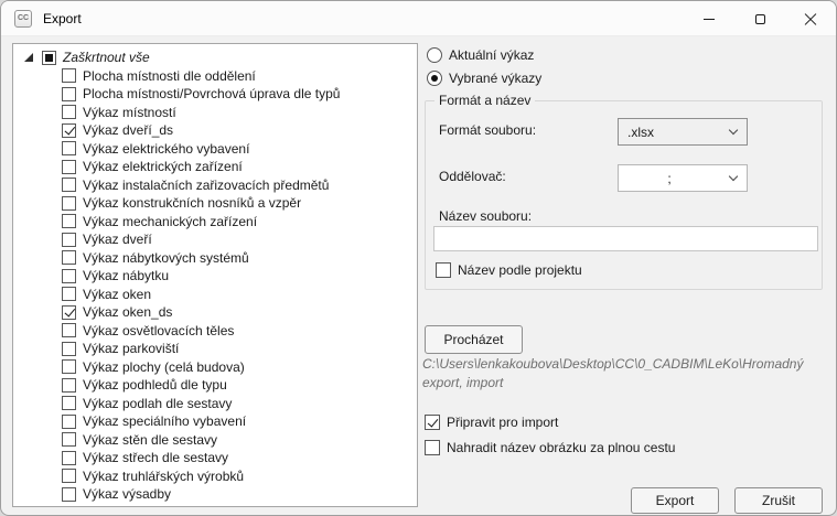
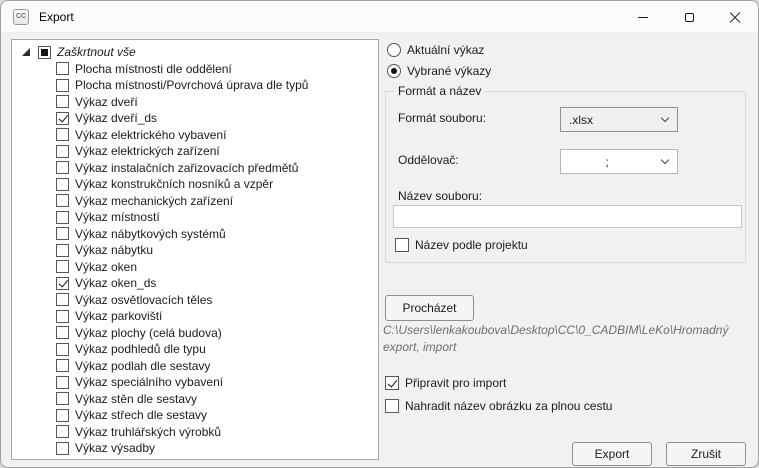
  Export
  Zaškrtnout vše
  Plocha místnosti dle oddělení
  Plocha místnosti/Povrchová úprava dle typů
- Výkaz místností
+ Výkaz dveří
  Výkaz dveří_ds
  Výkaz elektrického vybavení
  Výkaz elektrických zařízení
  Výkaz instalačních zařizovacích předmětů
  Výkaz konstrukčních nosníků a vzpěr
  Výkaz mechanických zařízení
- Výkaz dveří
+ Výkaz místností
  Výkaz nábytkových systémů
  Výkaz nábytku
  Výkaz oken
  Výkaz oken_ds
  Výkaz osvětlovacích těles
  Výkaz parkoviští
  Výkaz plochy (celá budova)
  Výkaz podhledů dle typu
  Výkaz podlah dle sestavy
  Výkaz speciálního vybavení
  Výkaz stěn dle sestavy
  Výkaz střech dle sestavy
  Výkaz truhlářských výrobků
  Výkaz výsadby
  Aktuální výkaz
  Vybrané výkazy
  Formát a název
  Formát souboru:
  .xlsx
  Oddělovač:
  ;
  Název souboru:
  Název podle projektu
  Procházet
  C:\Users\lenkakoubova\Desktop\CC\0_CADBIM\LeKo\Hromadný export, import
  Připravit pro import
  Nahradit název obrázku za plnou cestu
  Export
  Zrušit
